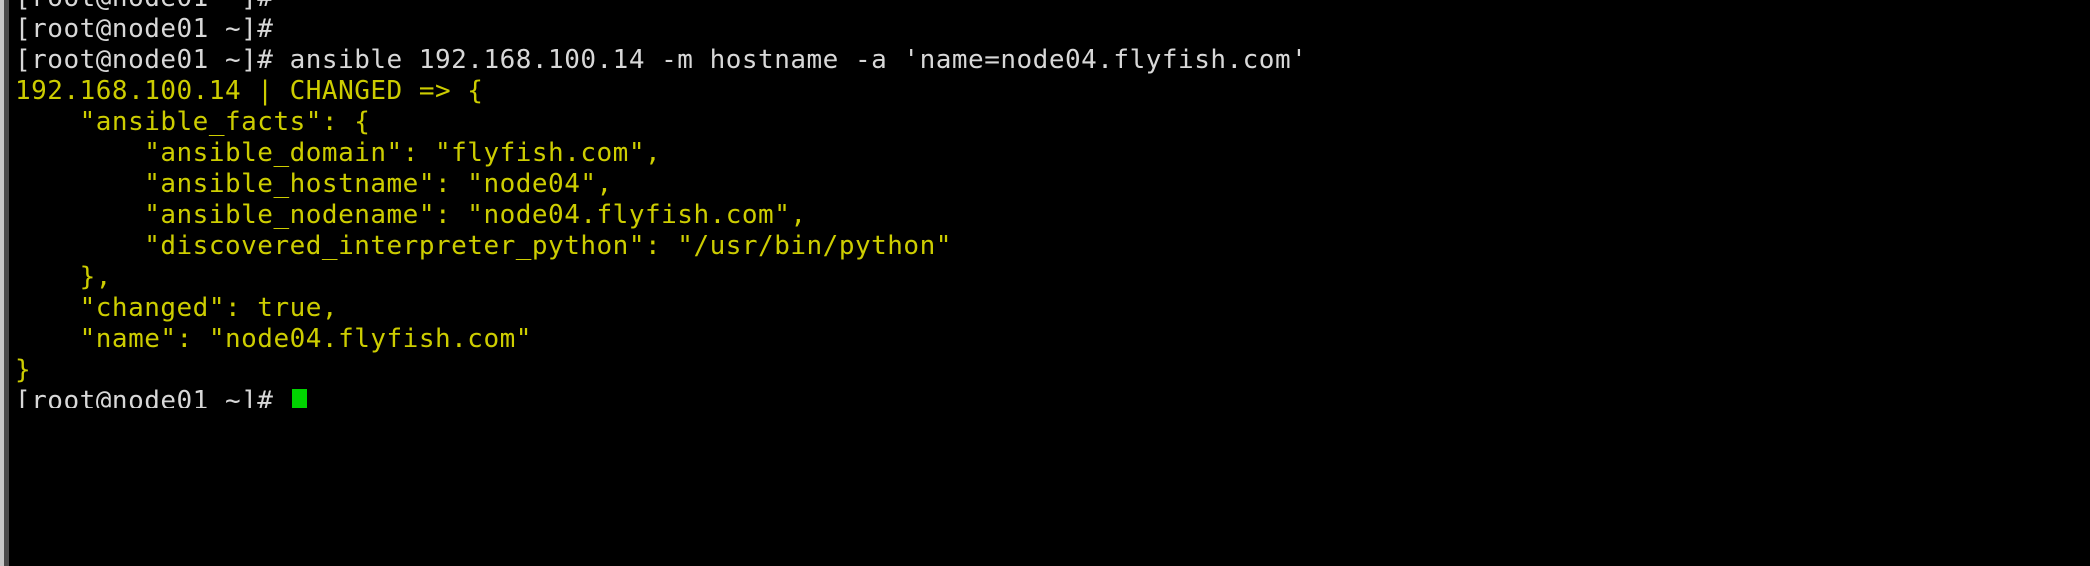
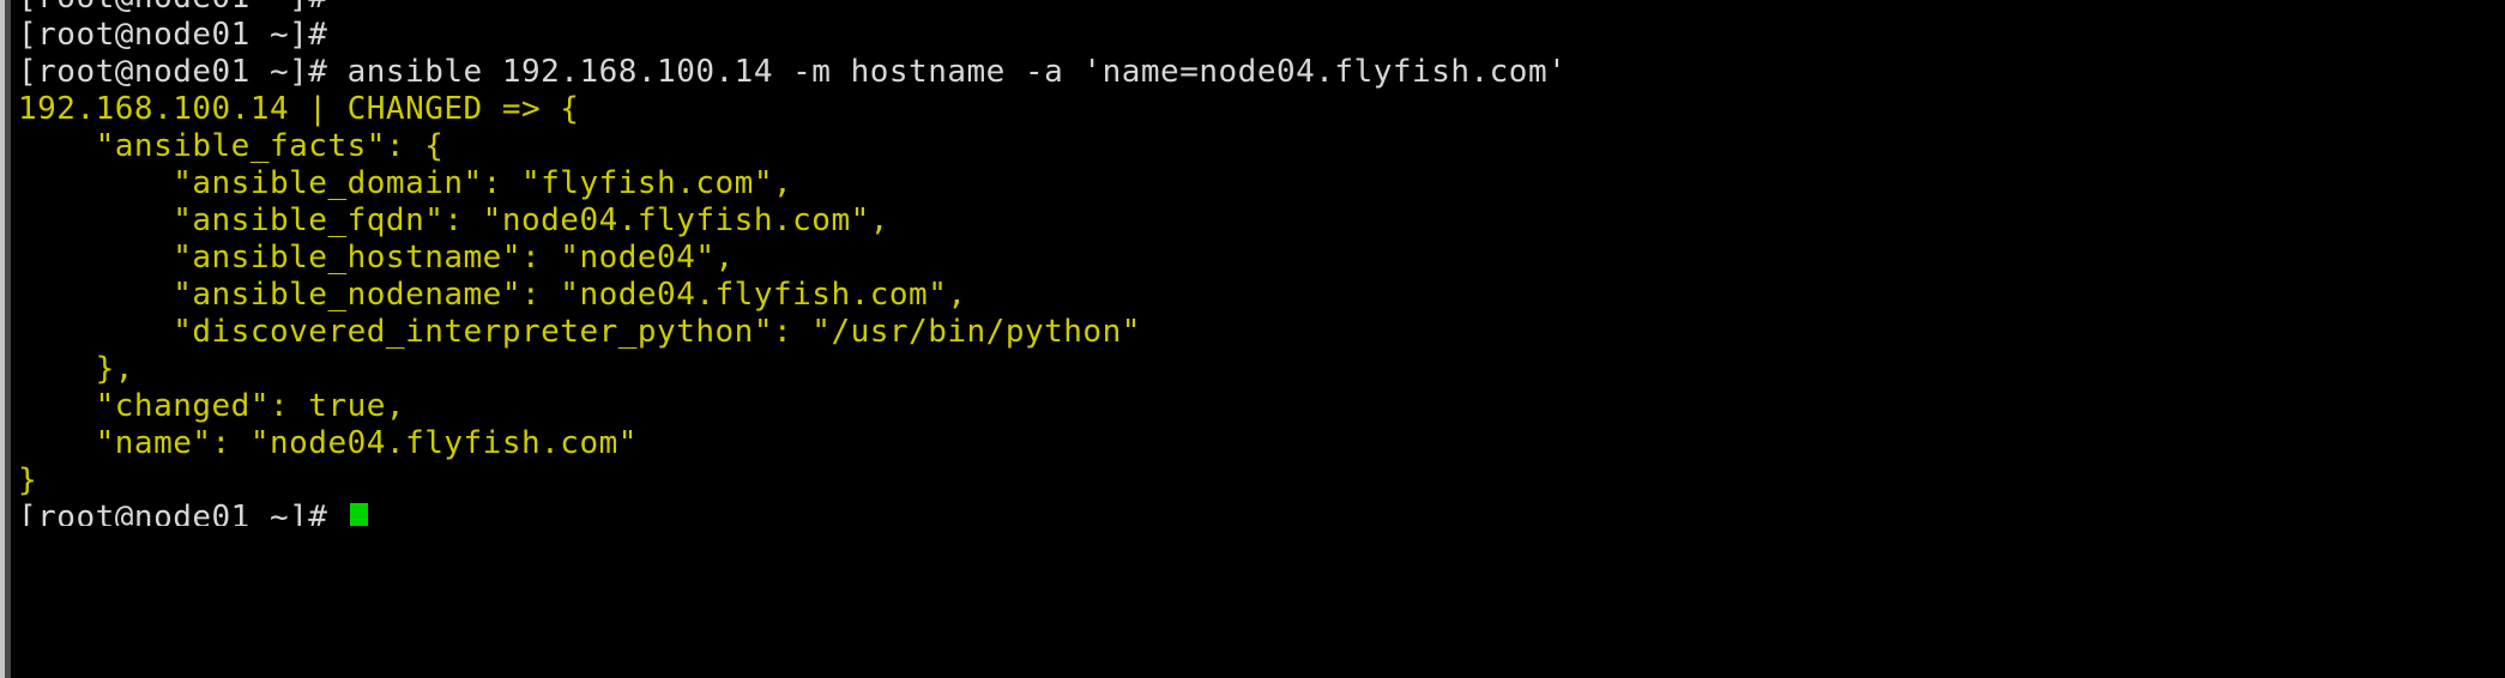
  [root@node01 ~]#
  [root@node01 ~]# ansible 192.168.100.14 -m hostname -a 'name=node04.flyfish.com'
  192.168.100.14 | CHANGED => {
  "ansible_facts": {
  "ansible_domain": "flyfish.com",
+ "ansible_fqdn": "node04.flyfish.com",
  "ansible_hostname": "node04",
  "ansible_nodename": "node04.flyfish.com",
  "discovered_interpreter_python": "/usr/bin/python"
  },
  "changed": true,
  "name": "node04.flyfish.com"
  }
  [root@node01 ~]#
